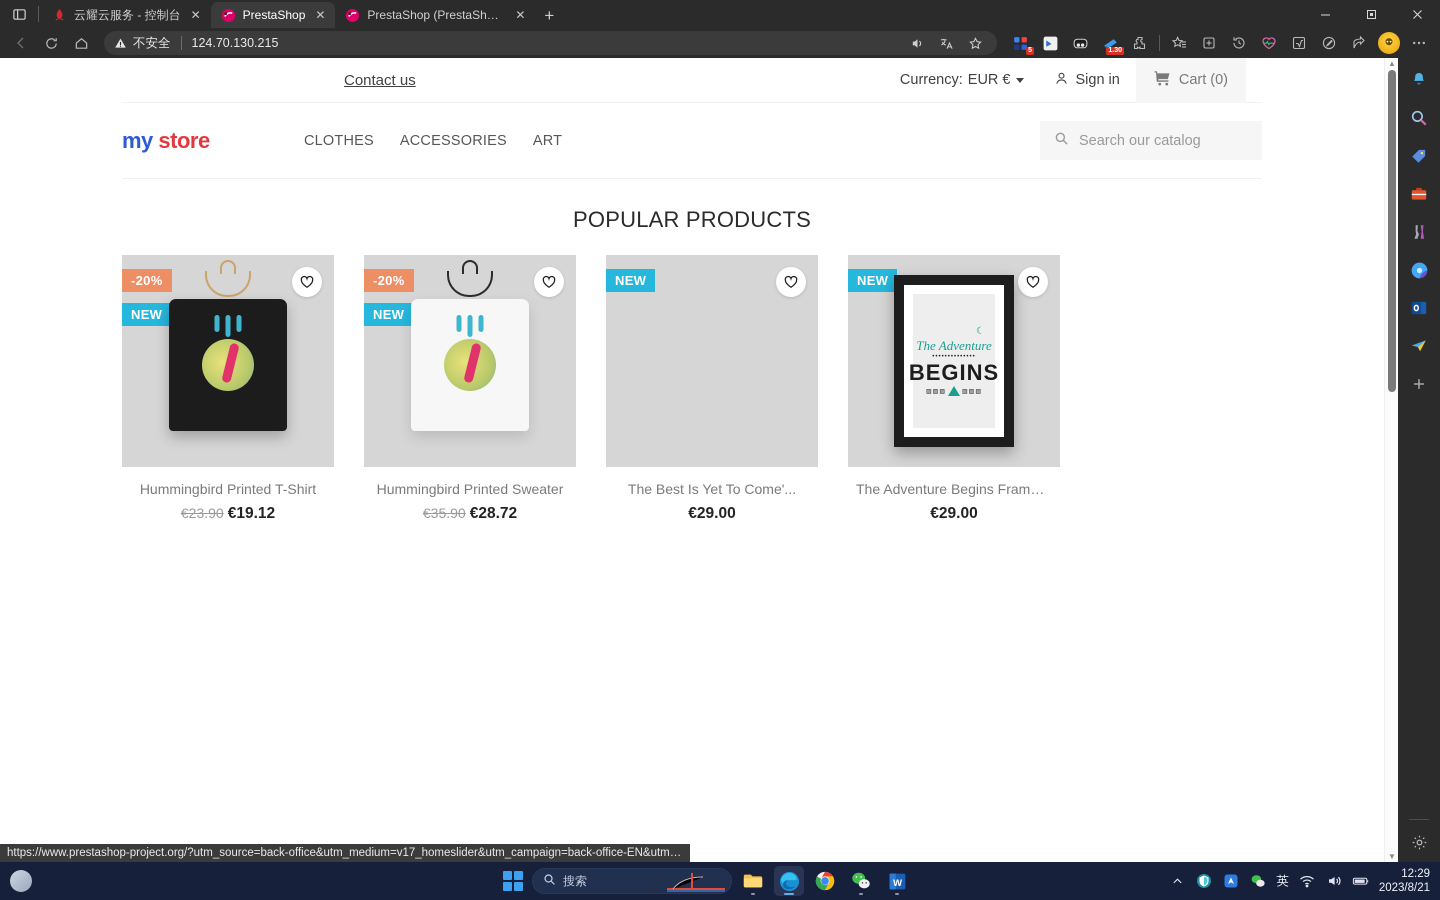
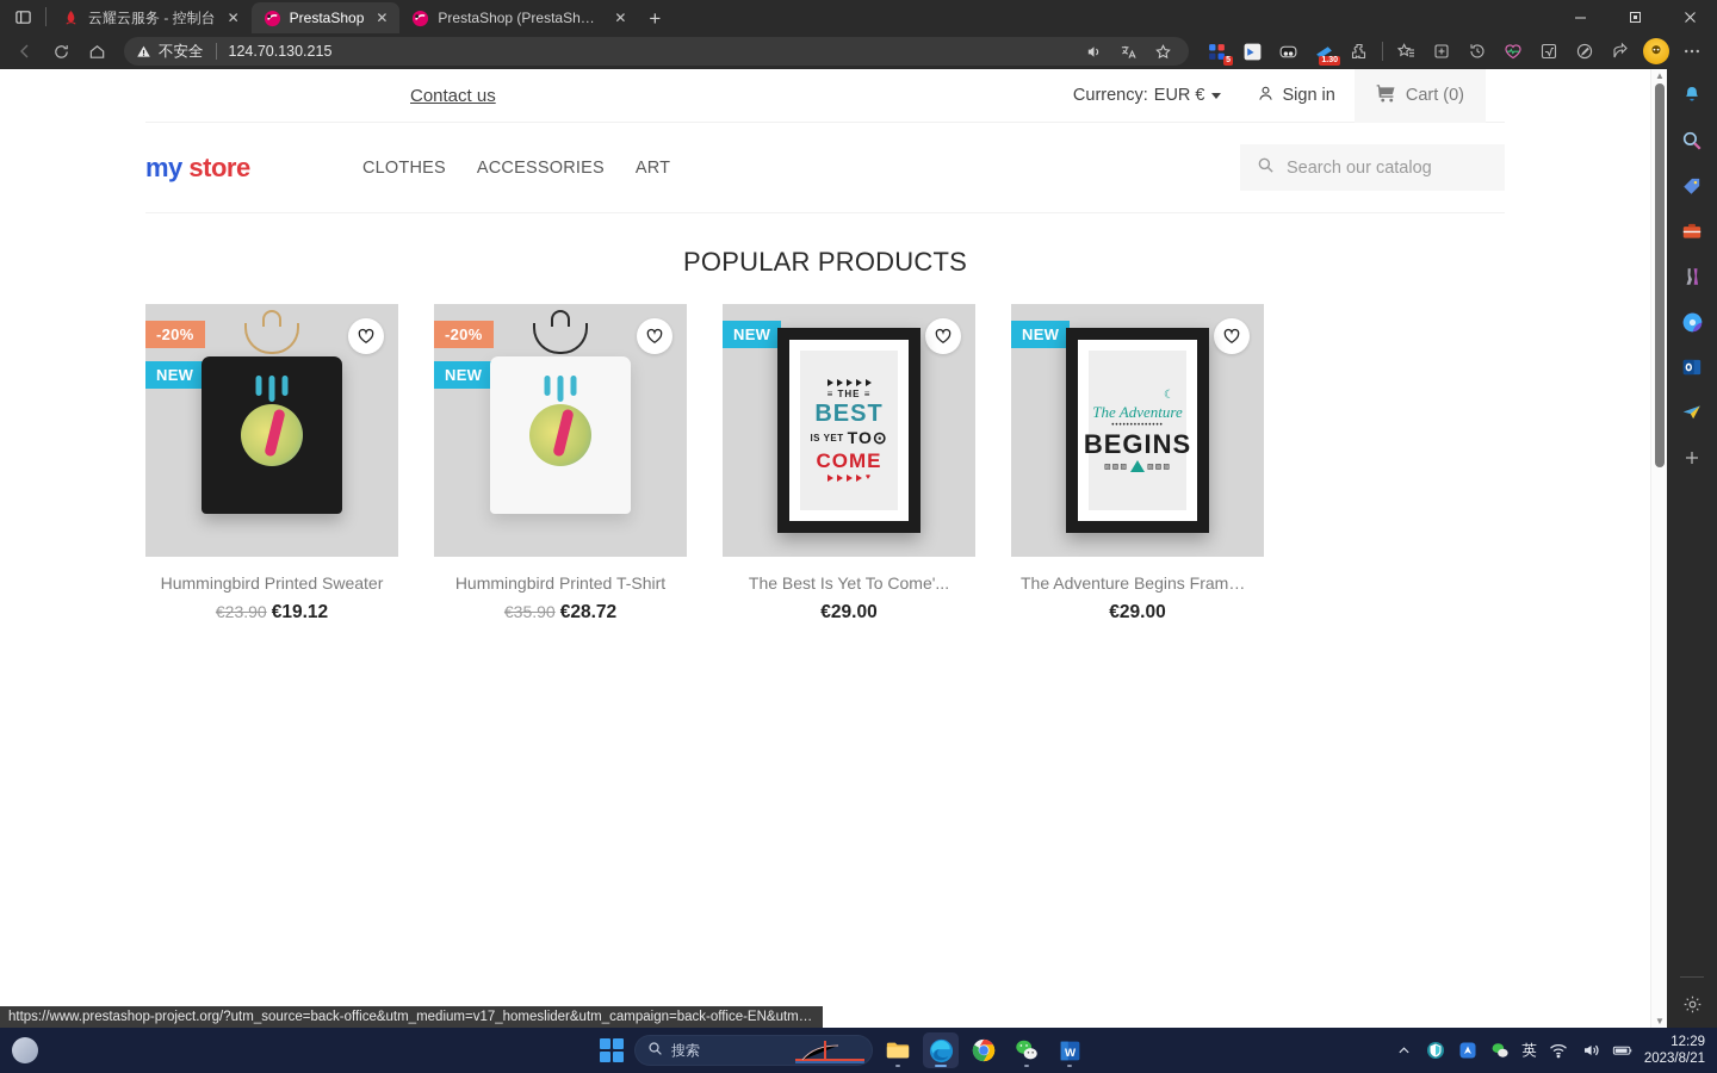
  云耀云服务 - 控制台
  ✕
  PrestaShop
  ✕
  PrestaShop (PrestaShop
  ✕
  +
  不安全
  124.70.130.215
  Contact us
  Currency:
  EUR €
  Sign in
  Cart (0)
  my store
  CLOTHES
  ACCESSORIES
  ART
  Search our catalog
  POPULAR PRODUCTS
  -20%
  NEW
- Hummingbird Printed T-Shirt
+ Hummingbird Printed Sweater
  €23.90 €19.12
  -20%
  NEW
- Hummingbird Printed Sweater
+ Hummingbird Printed T-Shirt
  €35.90 €28.72
  NEW
+ ≡ THE ≡
+ BEST
+ IS YET
+ TO⊙
+ COME
  The Best Is Yet To Come'...
  €29.00
  NEW
  ☾
  The Adventure
  BEGINS
  The Adventure Begins Framed..
  €29.00
  ▲
  ▼
  https://www.prestashop-project.org/?utm_source=back-office&utm_medium=v17_homeslider&utm_campaign=back-office-EN&utm_co
  搜索
  W
  英
  12:29
  2023/8/21
